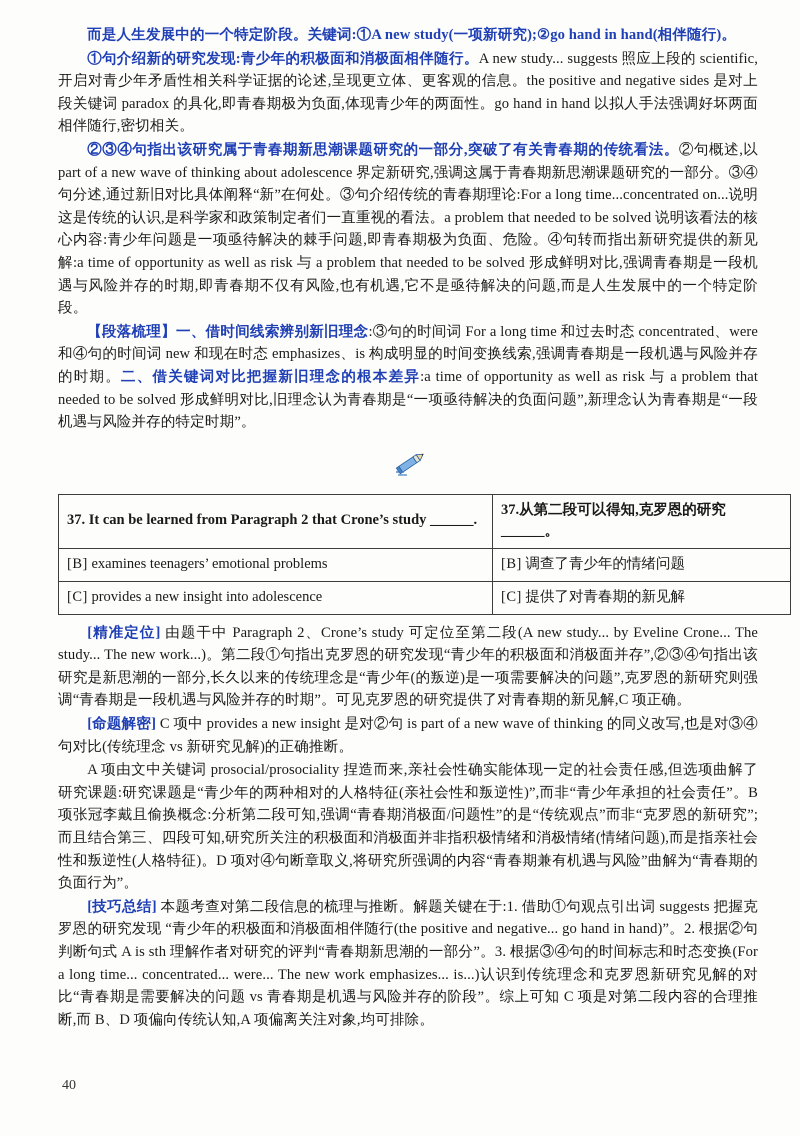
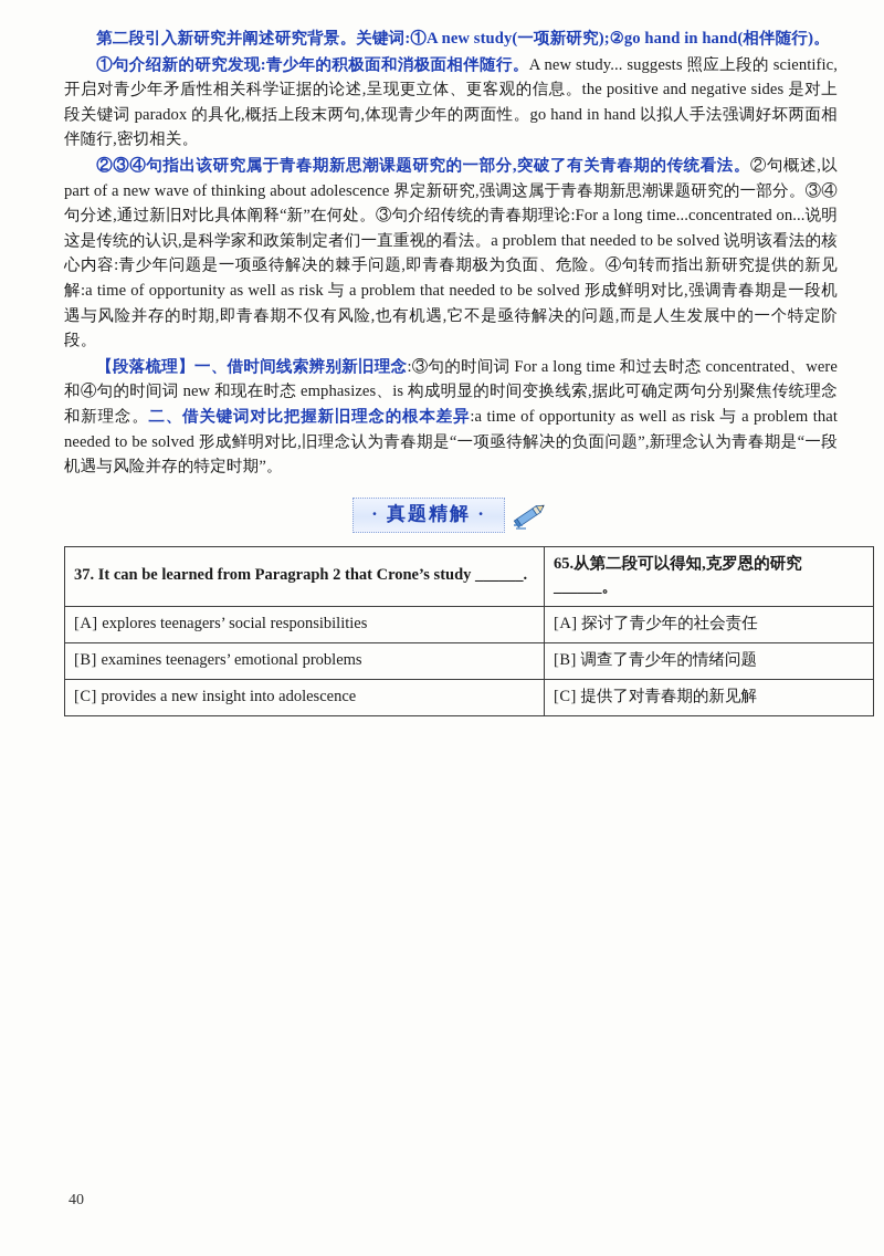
- 而是人生发展中的一个特定阶段。关键词:①A new study(一项新研究);②go hand in hand(相伴随行)。
+ 第二段引入新研究并阐述研究背景。关键词:①A new study(一项新研究);②go hand in hand(相伴随行)。
- ①句介绍新的研究发现:青少年的积极面和消极面相伴随行。A new study... suggests 照应上段的 scientific,开启对青少年矛盾性相关科学证据的论述,呈现更立体、更客观的信息。the positive and negative sides 是对上段关键词 paradox 的具化,即青春期极为负面,体现青少年的两面性。go hand in hand 以拟人手法强调好坏两面相伴随行,密切相关。
+ ①句介绍新的研究发现:青少年的积极面和消极面相伴随行。A new study... suggests 照应上段的 scientific,开启对青少年矛盾性相关科学证据的论述,呈现更立体、更客观的信息。the positive and negative sides 是对上段关键词 paradox 的具化,概括上段末两句,体现青少年的两面性。go hand in hand 以拟人手法强调好坏两面相伴随行,密切相关。
  ②③④句指出该研究属于青春期新思潮课题研究的一部分,突破了有关青春期的传统看法。②句概述,以 part of a new wave of thinking about adolescence 界定新研究,强调这属于青春期新思潮课题研究的一部分。③④句分述,通过新旧对比具体阐释“新”在何处。③句介绍传统的青春期理论:For a long time...concentrated on...说明这是传统的认识,是科学家和政策制定者们一直重视的看法。a problem that needed to be solved 说明该看法的核心内容:青少年问题是一项亟待解决的棘手问题,即青春期极为负面、危险。④句转而指出新研究提供的新见解:a time of opportunity as well as risk 与 a problem that needed to be solved 形成鲜明对比,强调青春期是一段机遇与风险并存的时期,即青春期不仅有风险,也有机遇,它不是亟待解决的问题,而是人生发展中的一个特定阶段。
- 【段落梳理】一、借时间线索辨别新旧理念:③句的时间词 For a long time 和过去时态 concentrated、were 和④句的时间词 new 和现在时态 emphasizes、is 构成明显的时间变换线索,强调青春期是一段机遇与风险并存的时期。二、借关键词对比把握新旧理念的根本差异:a time of opportunity as well as risk 与 a problem that needed to be solved 形成鲜明对比,旧理念认为青春期是“一项亟待解决的负面问题”,新理念认为青春期是“一段机遇与风险并存的特定时期”。
+ 【段落梳理】一、借时间线索辨别新旧理念:③句的时间词 For a long time 和过去时态 concentrated、were 和④句的时间词 new 和现在时态 emphasizes、is 构成明显的时间变换线索,据此可确定两句分别聚焦传统理念和新理念。二、借关键词对比把握新旧理念的根本差异:a time of opportunity as well as risk 与 a problem that needed to be solved 形成鲜明对比,旧理念认为青春期是“一项亟待解决的负面问题”,新理念认为青春期是“一段机遇与风险并存的特定时期”。
+ · 真题精解 ·
- 37. It can be learned from Paragraph 2 that Crone’s study ______.	37.从第二段可以得知,克罗恩的研究______。
+ 37. It can be learned from Paragraph 2 that Crone’s study ______.	65.从第二段可以得知,克罗恩的研究______。
+ [A] explores teenagers’ social responsibilities	[A] 探讨了青少年的社会责任
  [B] examines teenagers’ emotional problems	[B] 调查了青少年的情绪问题
  [C] provides a new insight into adolescence	[C] 提供了对青春期的新见解
- [精准定位] 由题干中 Paragraph 2、Crone’s study 可定位至第二段(A new study... by Eveline Crone... The study... The new work...)。第二段①句指出克罗恩的研究发现“青少年的积极面和消极面并存”,②③④句指出该研究是新思潮的一部分,长久以来的传统理念是“青少年(的叛逆)是一项需要解决的问题”,克罗恩的新研究则强调“青春期是一段机遇与风险并存的时期”。可见克罗恩的研究提供了对青春期的新见解,C 项正确。
- [命题解密] C 项中 provides a new insight 是对②句 is part of a new wave of thinking 的同义改写,也是对③④句对比(传统理念 vs 新研究见解)的正确推断。
- A 项由文中关键词 prosocial/prosociality 捏造而来,亲社会性确实能体现一定的社会责任感,但选项曲解了研究课题:研究课题是“青少年的两种相对的人格特征(亲社会性和叛逆性)”,而非“青少年承担的社会责任”。B 项张冠李戴且偷换概念:分析第二段可知,强调“青春期消极面/问题性”的是“传统观点”而非“克罗恩的新研究”;而且结合第三、四段可知,研究所关注的积极面和消极面并非指积极情绪和消极情绪(情绪问题),而是指亲社会性和叛逆性(人格特征)。D 项对④句断章取义,将研究所强调的内容“青春期兼有机遇与风险”曲解为“青春期的负面行为”。
- [技巧总结] 本题考查对第二段信息的梳理与推断。解题关键在于:1. 借助①句观点引出词 suggests 把握克罗恩的研究发现 “青少年的积极面和消极面相伴随行(the positive and negative... go hand in hand)”。2. 根据②句判断句式 A is sth 理解作者对研究的评判“青春期新思潮的一部分”。3. 根据③④句的时间标志和时态变换(For a long time... concentrated... were... The new work emphasizes... is...)认识到传统理念和克罗恩新研究见解的对比“青春期是需要解决的问题 vs 青春期是机遇与风险并存的阶段”。综上可知 C 项是对第二段内容的合理推断,而 B、D 项偏向传统认知,A 项偏离关注对象,均可排除。
  40
